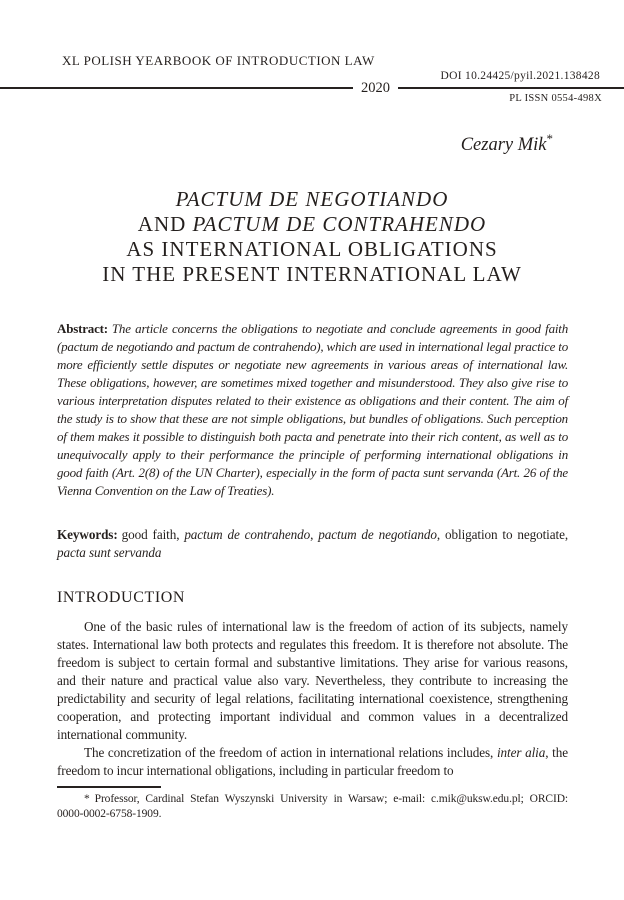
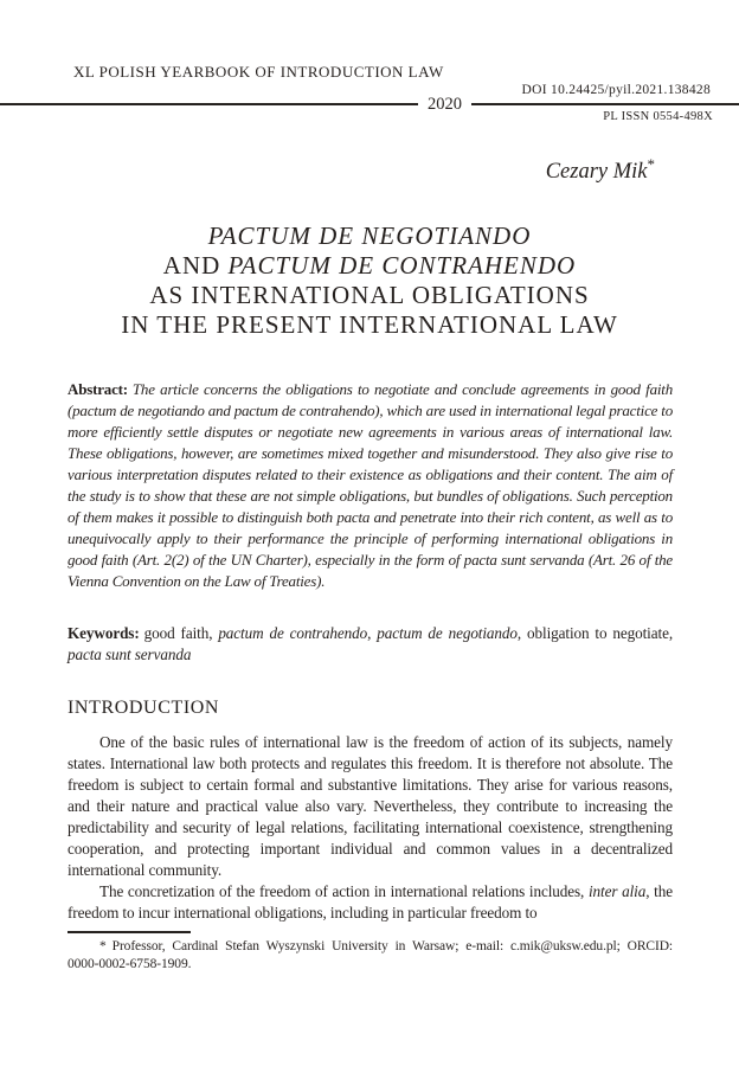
  XL POLISH YEARBOOK OF INTRODUCTION LAW
  2020
  DOI 10.24425/pyil.2021.138428
  PL ISSN 0554-498X
  Cezary Mik*
  PACTUM DE NEGOTIANDO
  AND PACTUM DE CONTRAHENDO
  AS INTERNATIONAL OBLIGATIONS
  IN THE PRESENT INTERNATIONAL LAW
- Abstract: The article concerns the obligations to negotiate and conclude agreements in good faith (pactum de negotiando and pactum de contrahendo), which are used in international legal practice to more efficiently settle disputes or negotiate new agreements in various areas of international law. These obligations, however, are sometimes mixed together and misunderstood. They also give rise to various interpretation disputes related to their existence as obligations and their content. The aim of the study is to show that these are not simple obligations, but bundles of obligations. Such perception of them makes it possible to distinguish both pacta and penetrate into their rich content, as well as to unequivocally apply to their performance the principle of performing international obligations in good faith (Art. 2(8) of the UN Charter), especially in the form of pacta sunt servanda (Art. 26 of the Vienna Convention on the Law of Treaties).
+ Abstract: The article concerns the obligations to negotiate and conclude agreements in good faith (pactum de negotiando and pactum de contrahendo), which are used in international legal practice to more efficiently settle disputes or negotiate new agreements in various areas of international law. These obligations, however, are sometimes mixed together and misunderstood. They also give rise to various interpretation disputes related to their existence as obligations and their content. The aim of the study is to show that these are not simple obligations, but bundles of obligations. Such perception of them makes it possible to distinguish both pacta and penetrate into their rich content, as well as to unequivocally apply to their performance the principle of performing international obligations in good faith (Art. 2(2) of the UN Charter), especially in the form of pacta sunt servanda (Art. 26 of the Vienna Convention on the Law of Treaties).
  Keywords: good faith, pactum de contrahendo, pactum de negotiando, obligation to negotiate, pacta sunt servanda
  INTRODUCTION
  One of the basic rules of international law is the freedom of action of its subjects, namely states. International law both protects and regulates this freedom. It is therefore not absolute. The freedom is subject to certain formal and substantive limitations. They arise for various reasons, and their nature and practical value also vary. Nevertheless, they contribute to increasing the predictability and security of legal relations, facilitating international coexistence, strengthening cooperation, and protecting important individual and common values in a decentralized international community.
  The concretization of the freedom of action in international relations includes, inter alia, the freedom to incur international obligations, including in particular freedom to
  * Professor, Cardinal Stefan Wyszynski University in Warsaw; e-mail: c.mik@uksw.edu.pl; ORCID: 0000-0002-6758-1909.
